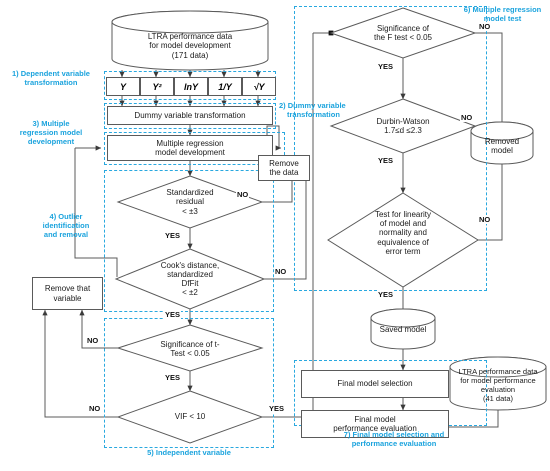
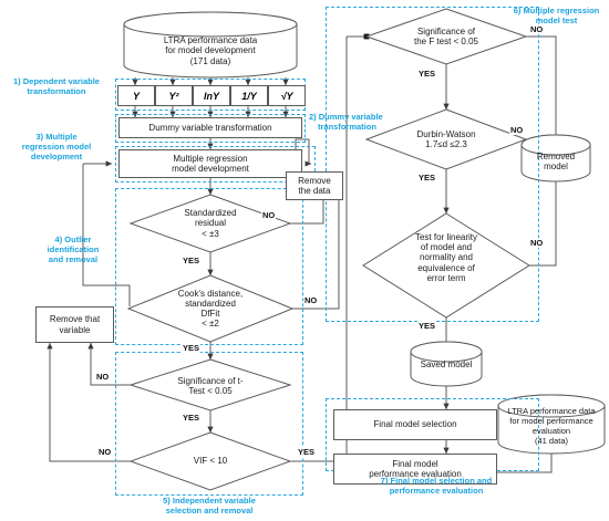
  LTRA performance data
  for model development
  (171 data)
  Y
  Y²
  lnY
  1/Y
  √Y
  Dummy variable transformation
  Multiple regression
  model development
  Remove
  the data
  Standardized
  residual
  < ±3
  Cook's distance,
  standardized
  DfFit
  < ±2
  Remove that
  variable
  Significance of t-
  Test < 0.05
  VIF < 10
  Significance of
  the F test < 0.05
  Durbin-Watson
  1.7≤d ≤2.3
  Test for linearity
  of model and
  normality and
  equivalence of
  error term
  Removed
  model
  Saved model
  Final model selection
  Final model
  performance evaluation
  LTRA performance data
  for model performance
  evaluation
  (41 data)
  1) Dependent variable
  transformation
  2) Dummy variable
  transformation
  3) Multiple
  regression model
  development
  4) Outlier
  identification
  and removal
  5) Independent variable
+ selection and removal
  6) Multiple regression
  model test
  7) Final model selection and
  performance evaluation
  NO
  YES
  NO
  YES
  NO
  YES
  NO
  YES
  NO
  YES
  NO
  YES
  NO
  YES
